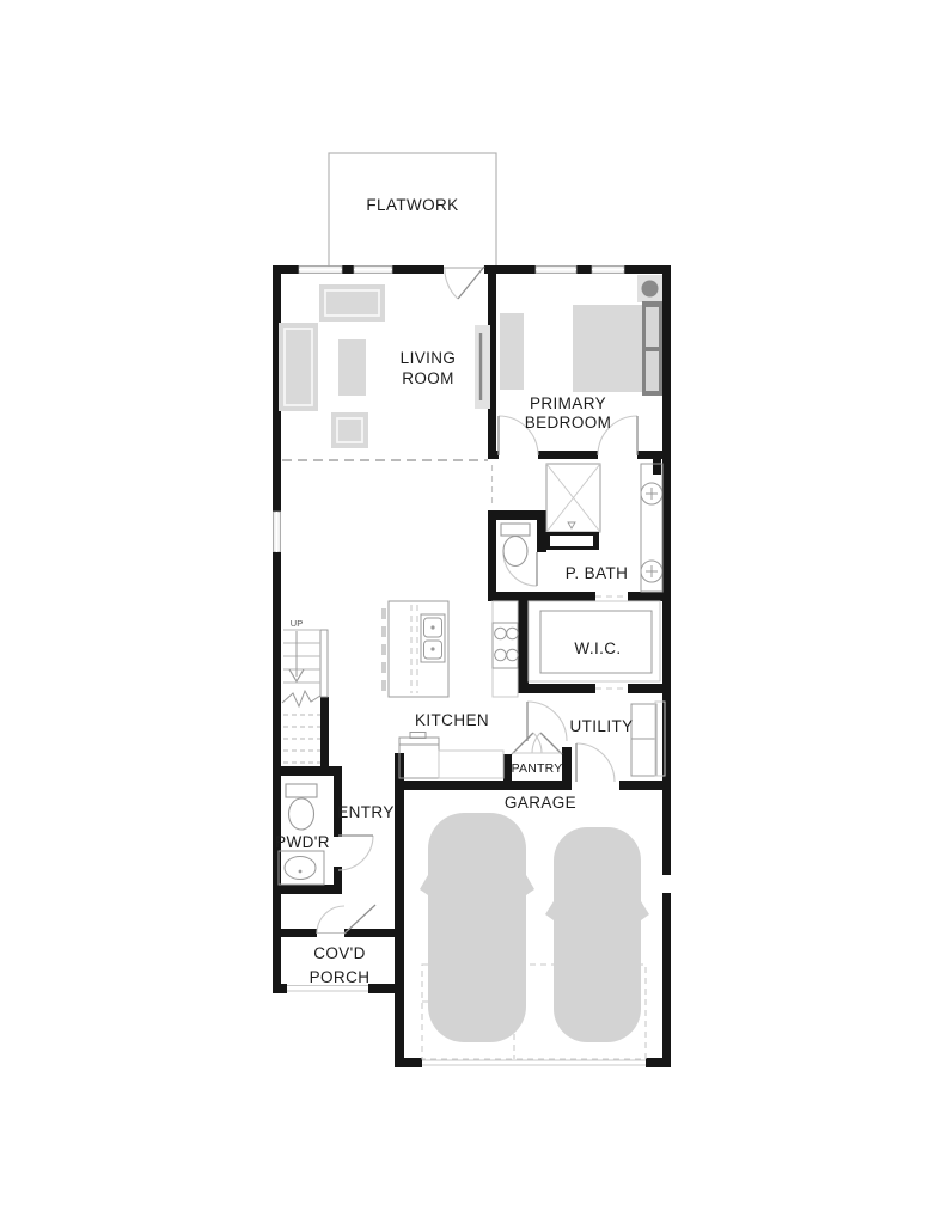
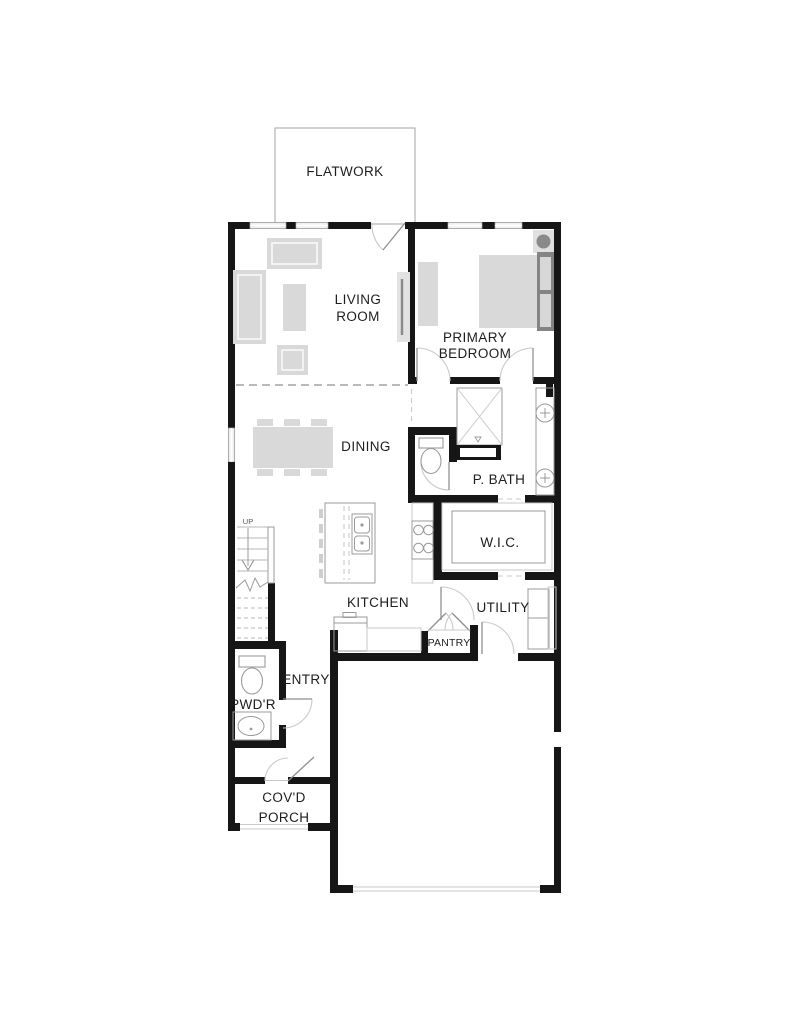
  FLATWORK
  LIVING
  ROOM
  PRIMARY
  BEDROOM
+ DINING
  UP
  KITCHEN
  P. BATH
  W.I.C.
  UTILITY
  PANTRY
  ENTRY
  PWD'R
  COV'D
  PORCH
- GARAGE
